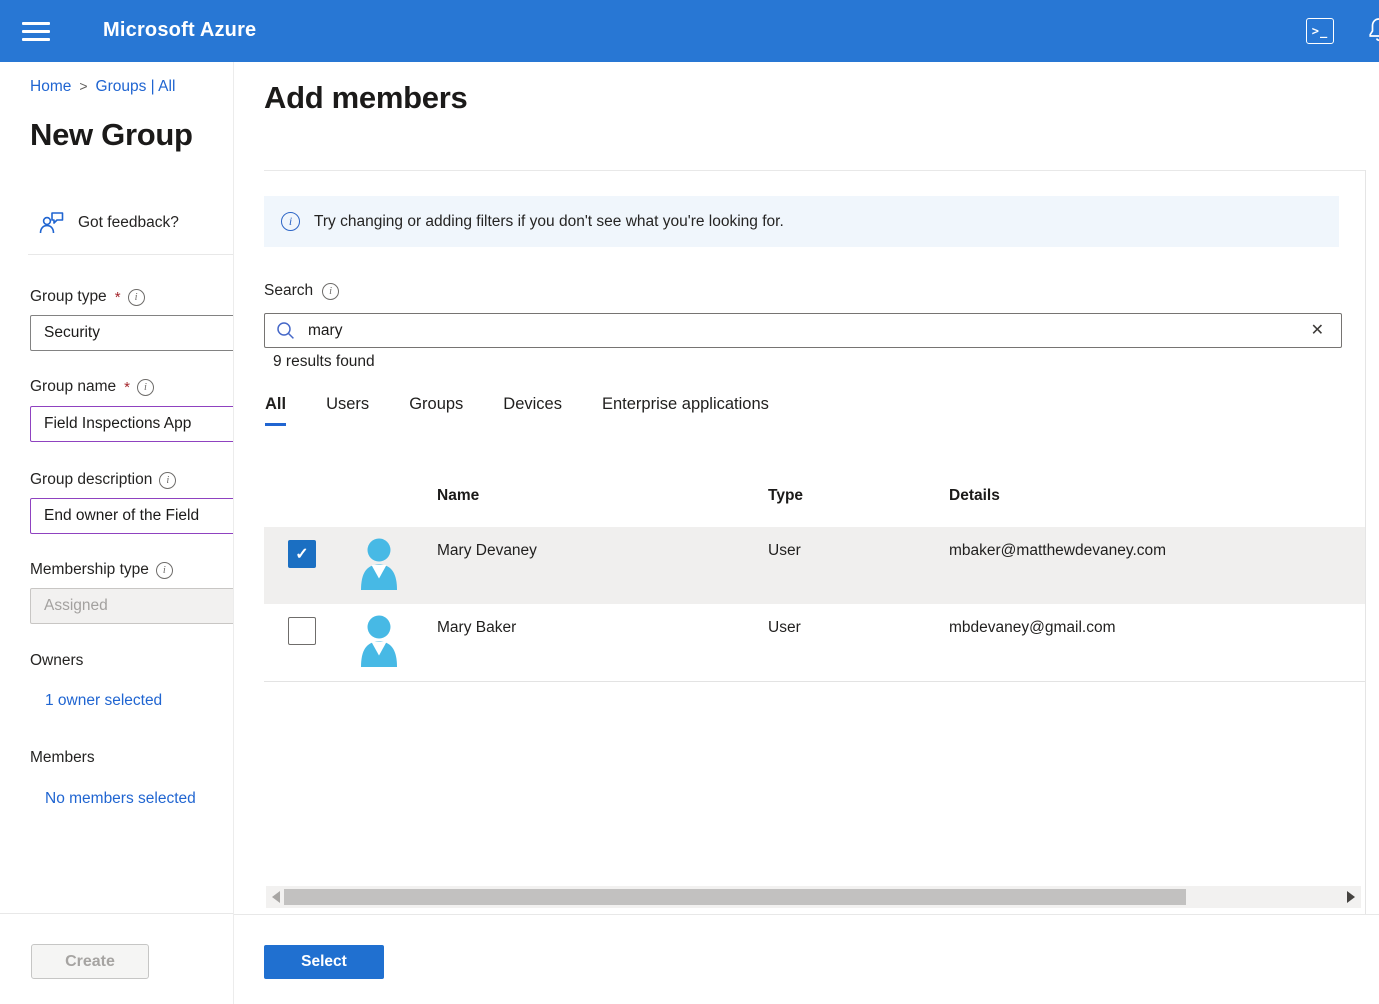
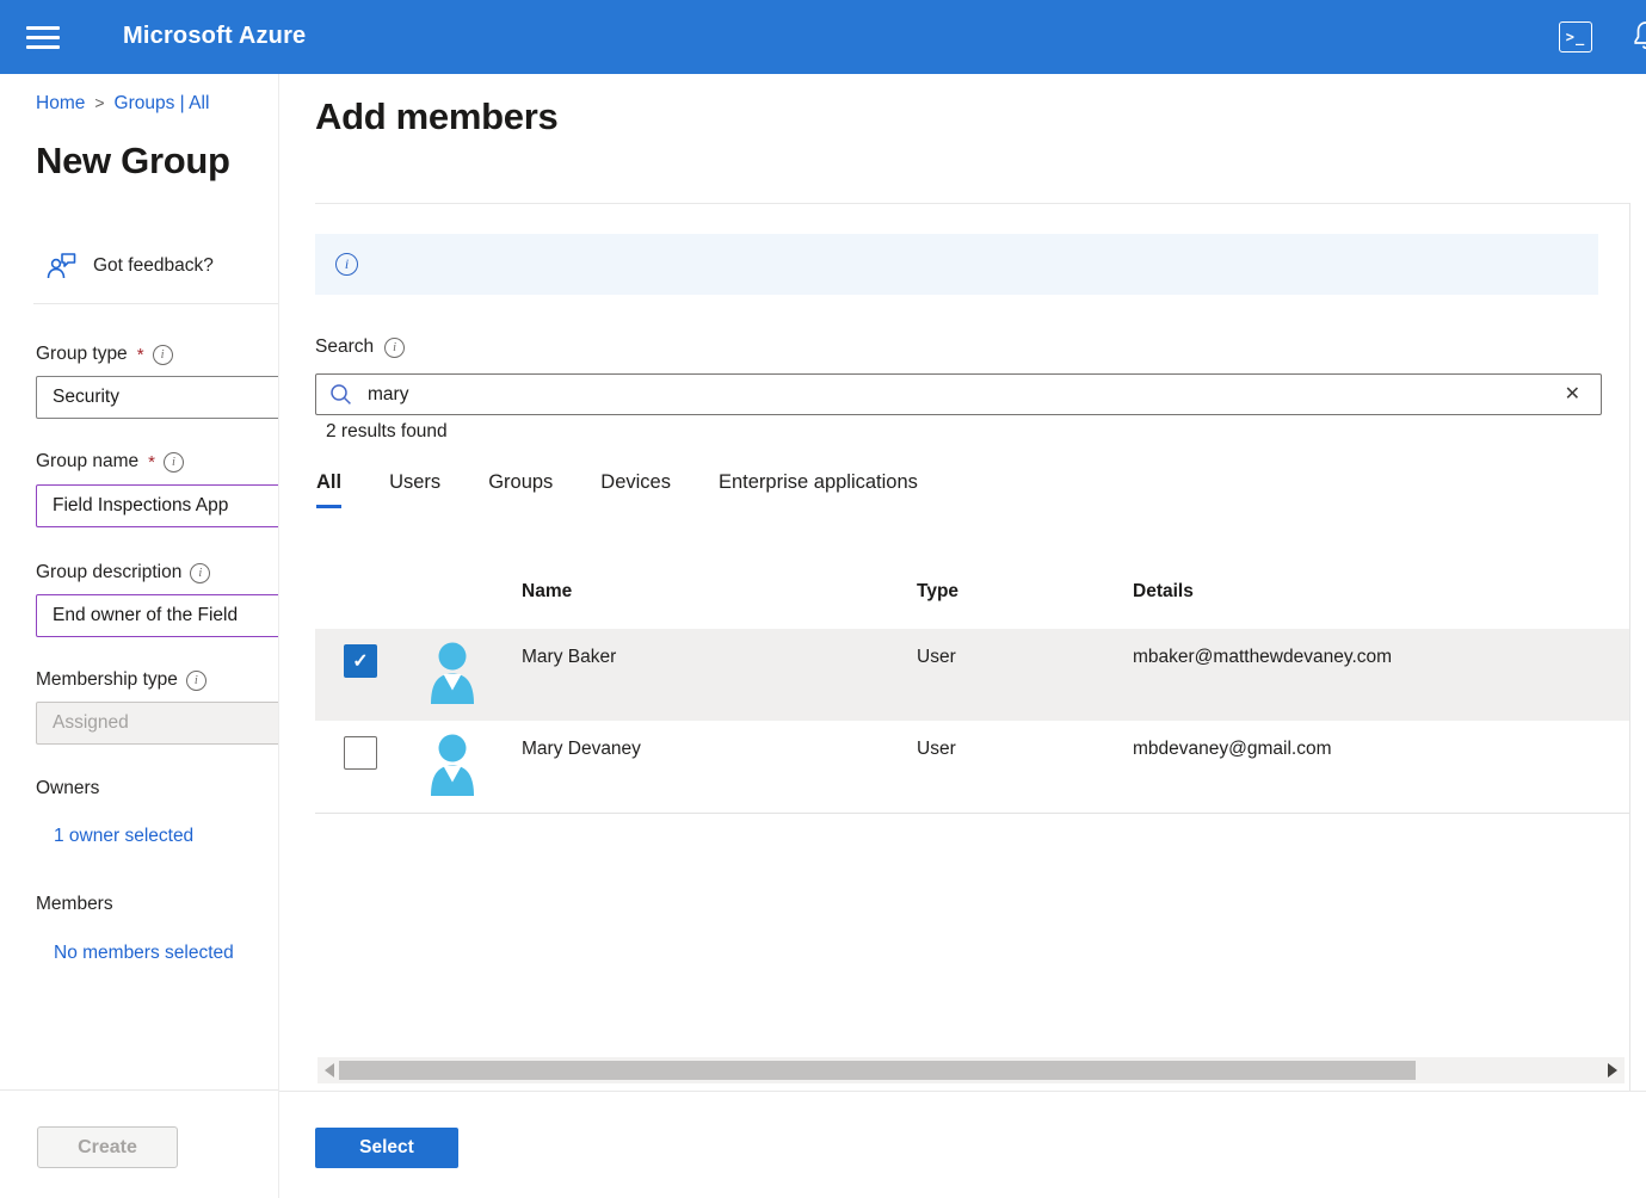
  Microsoft Azure
  >_
  Home > Groups | All
  New Group
  Got feedback?
  Group type
  *
  i
  Security
  Group name
  *
  i
  Field Inspections App
  Group description
  i
  End owner of the Field
  Membership type
  i
  Assigned
  Owners
  1 owner selected
  Members
  No members selected
  Create
  Add members
  i
- Try changing or adding filters if you don't see what you're looking for.
  Search
  i
  mary
  ✕
- 9 results found
+ 2 results found
  All
  Users
  Groups
  Devices
  Enterprise applications
  Name
  Type
  Details
  ✓
- Mary Devaney
+ Mary Baker
  User
  mbaker@matthewdevaney.com
- Mary Baker
+ Mary Devaney
  User
  mbdevaney@gmail.com
  Select
